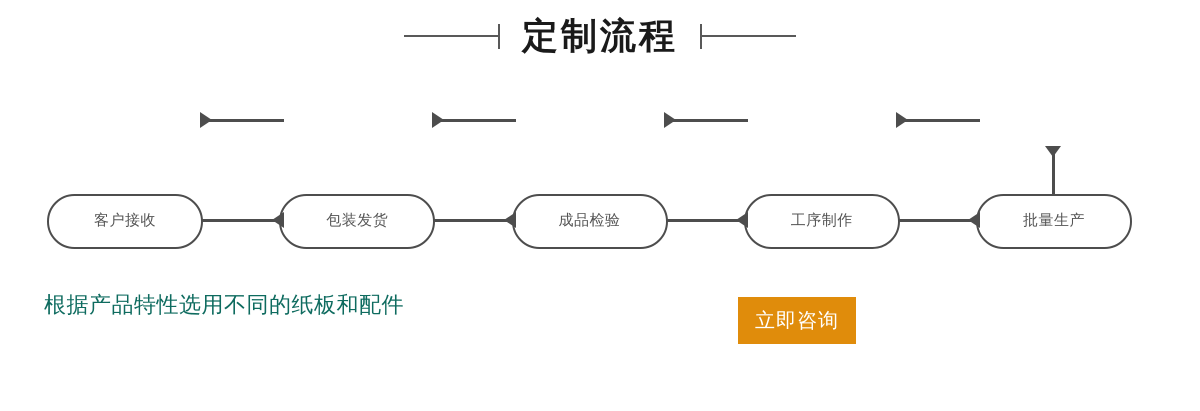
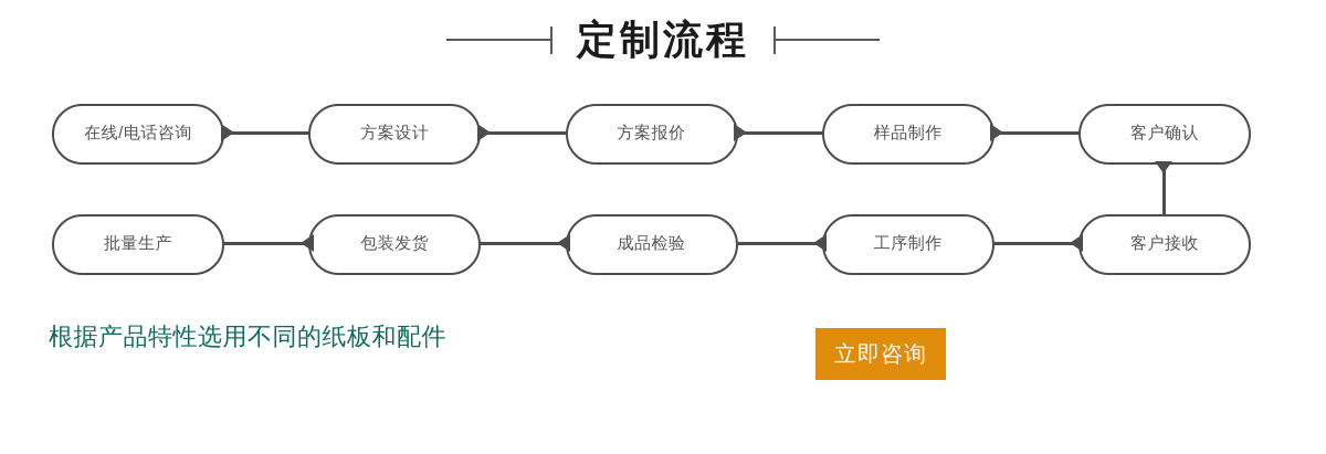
  定制流程
+ 在线/电话咨询
+ 方案设计
+ 方案报价
+ 样品制作
+ 客户确认
- 客户接收
+ 批量生产
  包装发货
  成品检验
  工序制作
- 批量生产
+ 客户接收
  根据产品特性选用不同的纸板和配件
  立即咨询
